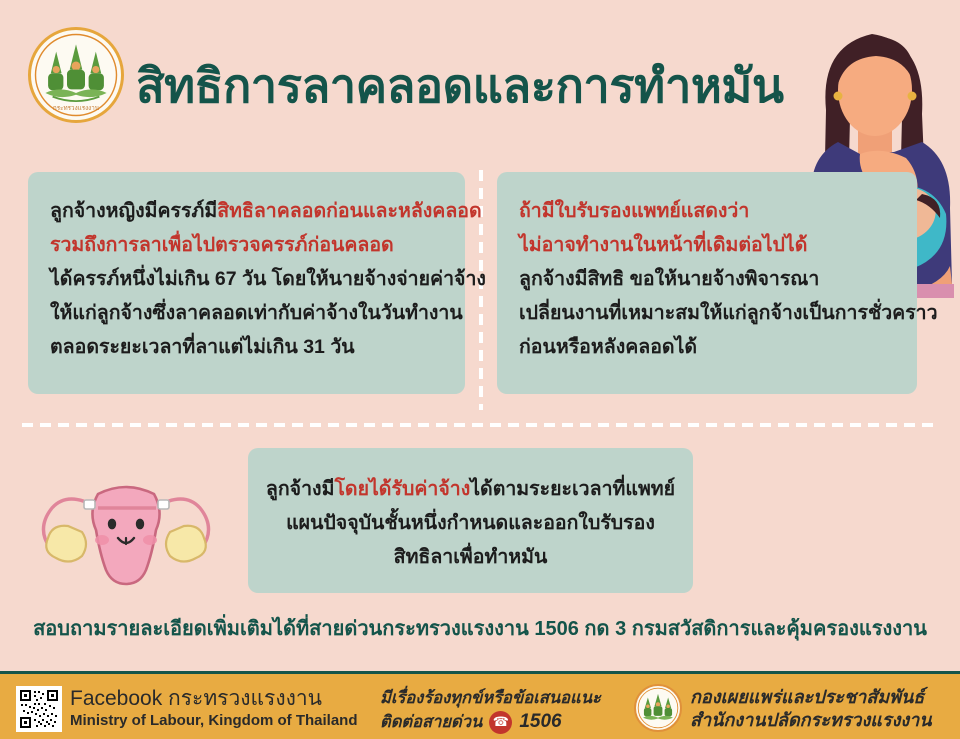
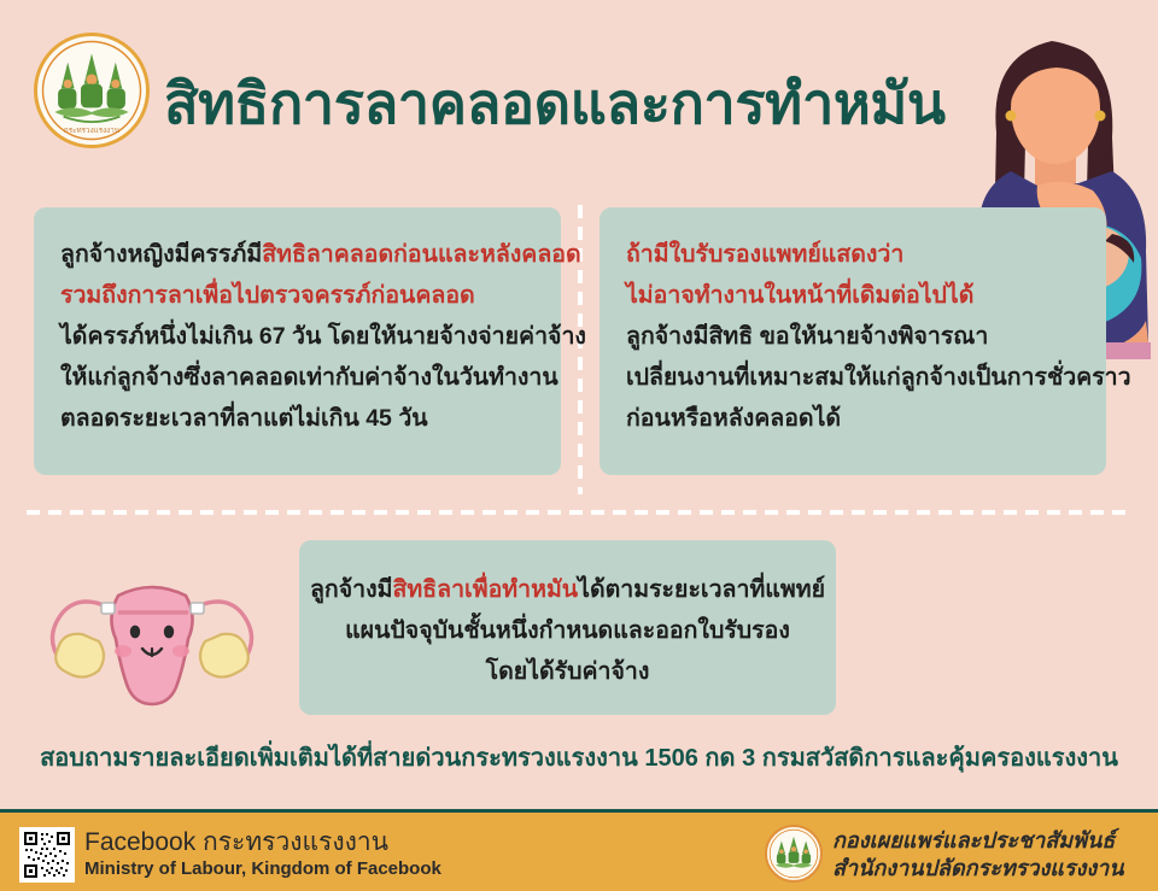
  สิทธิการลาคลอดและการทำหมัน
  ลูกจ้างหญิงมีครรภ์มีสิทธิลาคลอดก่อนและหลังคลอด
  รวมถึงการลาเพื่อไปตรวจครรภ์ก่อนคลอด
  ได้ครรภ์หนึ่งไม่เกิน 67 วัน โดยให้นายจ้างจ่ายค่าจ้าง
  ให้แก่ลูกจ้างซึ่งลาคลอดเท่ากับค่าจ้างในวันทำงาน
- ตลอดระยะเวลาที่ลาแต่ไม่เกิน 31 วัน
+ ตลอดระยะเวลาที่ลาแต่ไม่เกิน 45 วัน
  ถ้ามีใบรับรองแพทย์แสดงว่า
  ไม่อาจทำงานในหน้าที่เดิมต่อไปได้
  ลูกจ้างมีสิทธิ ขอให้นายจ้างพิจารณา
  เปลี่ยนงานที่เหมาะสมให้แก่ลูกจ้างเป็นการชั่วคราว
  ก่อนหรือหลังคลอดได้
- ลูกจ้างมีโดยได้รับค่าจ้างได้ตามระยะเวลาที่แพทย์
+ ลูกจ้างมีสิทธิลาเพื่อทำหมันได้ตามระยะเวลาที่แพทย์
  แผนปัจจุบันชั้นหนึ่งกำหนดและออกใบรับรอง
- สิทธิลาเพื่อทำหมัน
+ โดยได้รับค่าจ้าง
  สอบถามรายละเอียดเพิ่มเติมได้ที่สายด่วนกระทรวงแรงงาน 1506 กด 3 กรมสวัสดิการและคุ้มครองแรงงาน
  Facebook กระทรวงแรงงาน
- Ministry of Labour, Kingdom of Thailand
+ Ministry of Labour, Kingdom of Facebook
- มีเรื่องร้องทุกข์หรือข้อเสนอแนะ
- ติดต่อสายด่วน
- ☎
- 1506
  กองเผยแพร่และประชาสัมพันธ์
  สำนักงานปลัดกระทรวงแรงงาน
